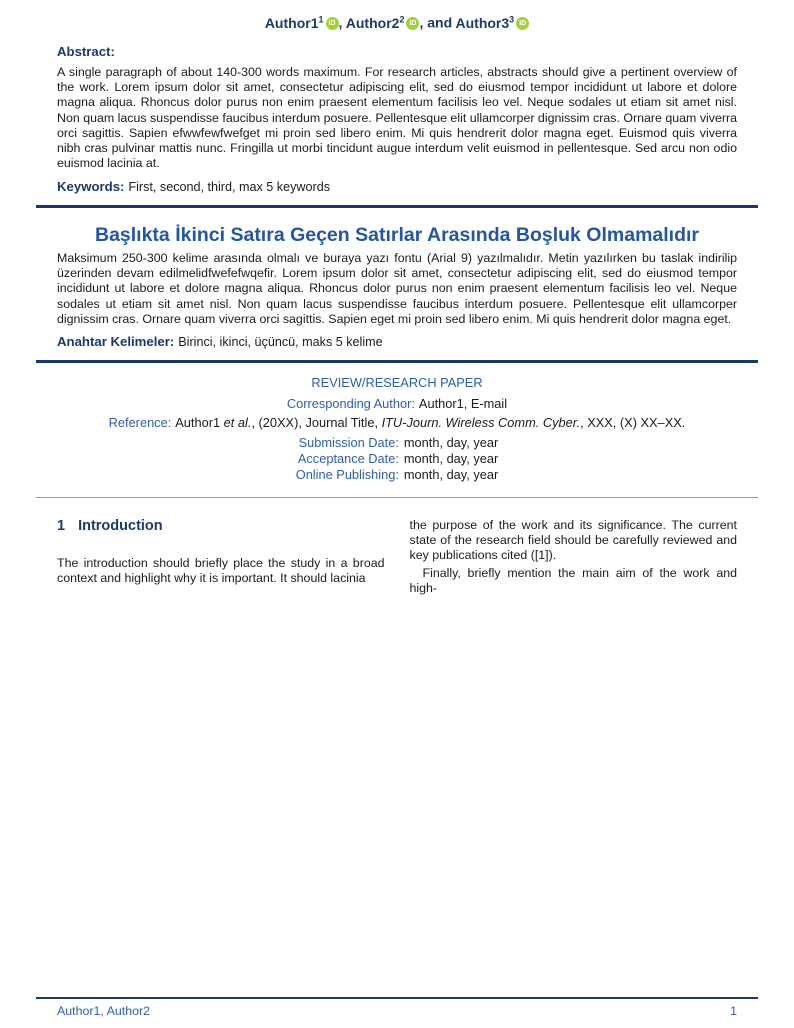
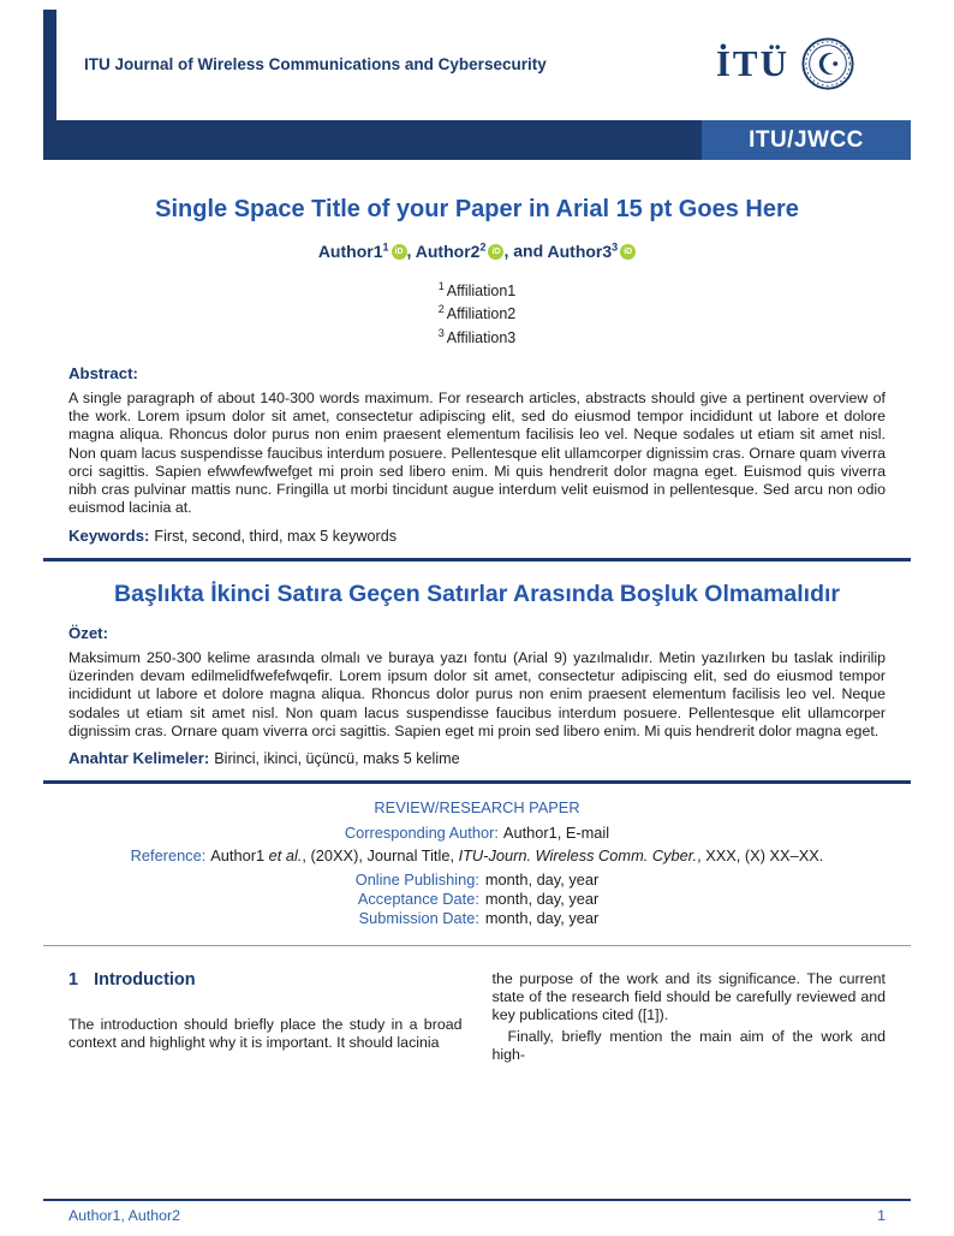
+ ITU Journal of Wireless Communications and Cybersecurity
+ İTÜ
+ ITU/JWCC
+ Single Space Title of your Paper in Arial 15 pt Goes Here
  Author11 , Author22 , and Author33
+ 1 Affiliation1
+ 2 Affiliation2
+ 3 Affiliation3
  Abstract:
  A single paragraph of about 140-300 words maximum. For research articles, abstracts should give a pertinent overview of the work. Lorem ipsum dolor sit amet, consectetur adipiscing elit, sed do eiusmod tempor incididunt ut labore et dolore magna aliqua. Rhoncus dolor purus non enim praesent elementum facilisis leo vel. Neque sodales ut etiam sit amet nisl. Non quam lacus suspendisse faucibus interdum posuere. Pellentesque elit ullamcorper dignissim cras. Ornare quam viverra orci sagittis. Sapien efwwfewfwefget mi proin sed libero enim. Mi quis hendrerit dolor magna eget. Euismod quis viverra nibh cras pulvinar mattis nunc. Fringilla ut morbi tincidunt augue interdum velit euismod in pellentesque. Sed arcu non odio euismod lacinia at.
  Keywords: First, second, third, max 5 keywords
  Başlıkta İkinci Satıra Geçen Satırlar Arasında Boşluk Olmamalıdır
+ Özet:
  Maksimum 250-300 kelime arasında olmalı ve buraya yazı fontu (Arial 9) yazılmalıdır. Metin yazılırken bu taslak indirilip üzerinden devam edilmelidfwefefwqefir. Lorem ipsum dolor sit amet, consectetur adipiscing elit, sed do eiusmod tempor incididunt ut labore et dolore magna aliqua. Rhoncus dolor purus non enim praesent elementum facilisis leo vel. Neque sodales ut etiam sit amet nisl. Non quam lacus suspendisse faucibus interdum posuere. Pellentesque elit ullamcorper dignissim cras. Ornare quam viverra orci sagittis. Sapien eget mi proin sed libero enim. Mi quis hendrerit dolor magna eget.
  Anahtar Kelimeler: Birinci, ikinci, üçüncü, maks 5 kelime
  REVIEW/RESEARCH PAPER
  Corresponding Author: Author1, E-mail
  Reference: Author1 et al., (20XX), Journal Title, ITU-Journ. Wireless Comm. Cyber., XXX, (X) XX–XX.
- Submission Date:
+ Online Publishing:
  month, day, year
  Acceptance Date:
  month, day, year
- Online Publishing:
+ Submission Date:
  month, day, year
  1 Introduction
  The introduction should briefly place the study in a broad context and highlight why it is important. It should lacinia
  the purpose of the work and its significance. The current state of the research field should be carefully reviewed and key publications cited ([1]).
  Finally, briefly mention the main aim of the work and high-
  Author1, Author2
  1
